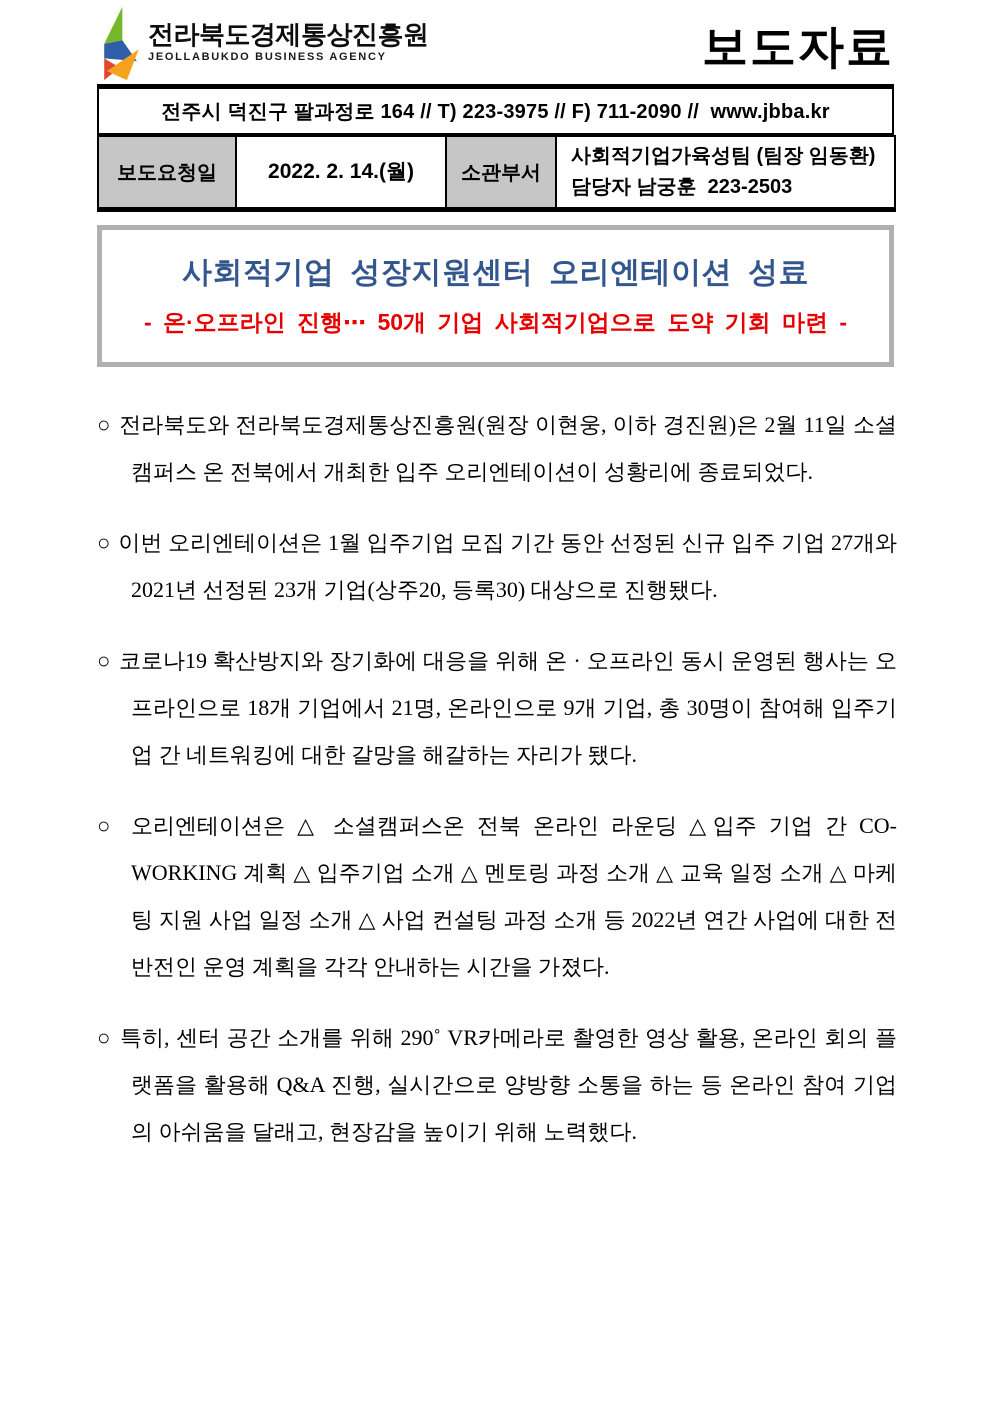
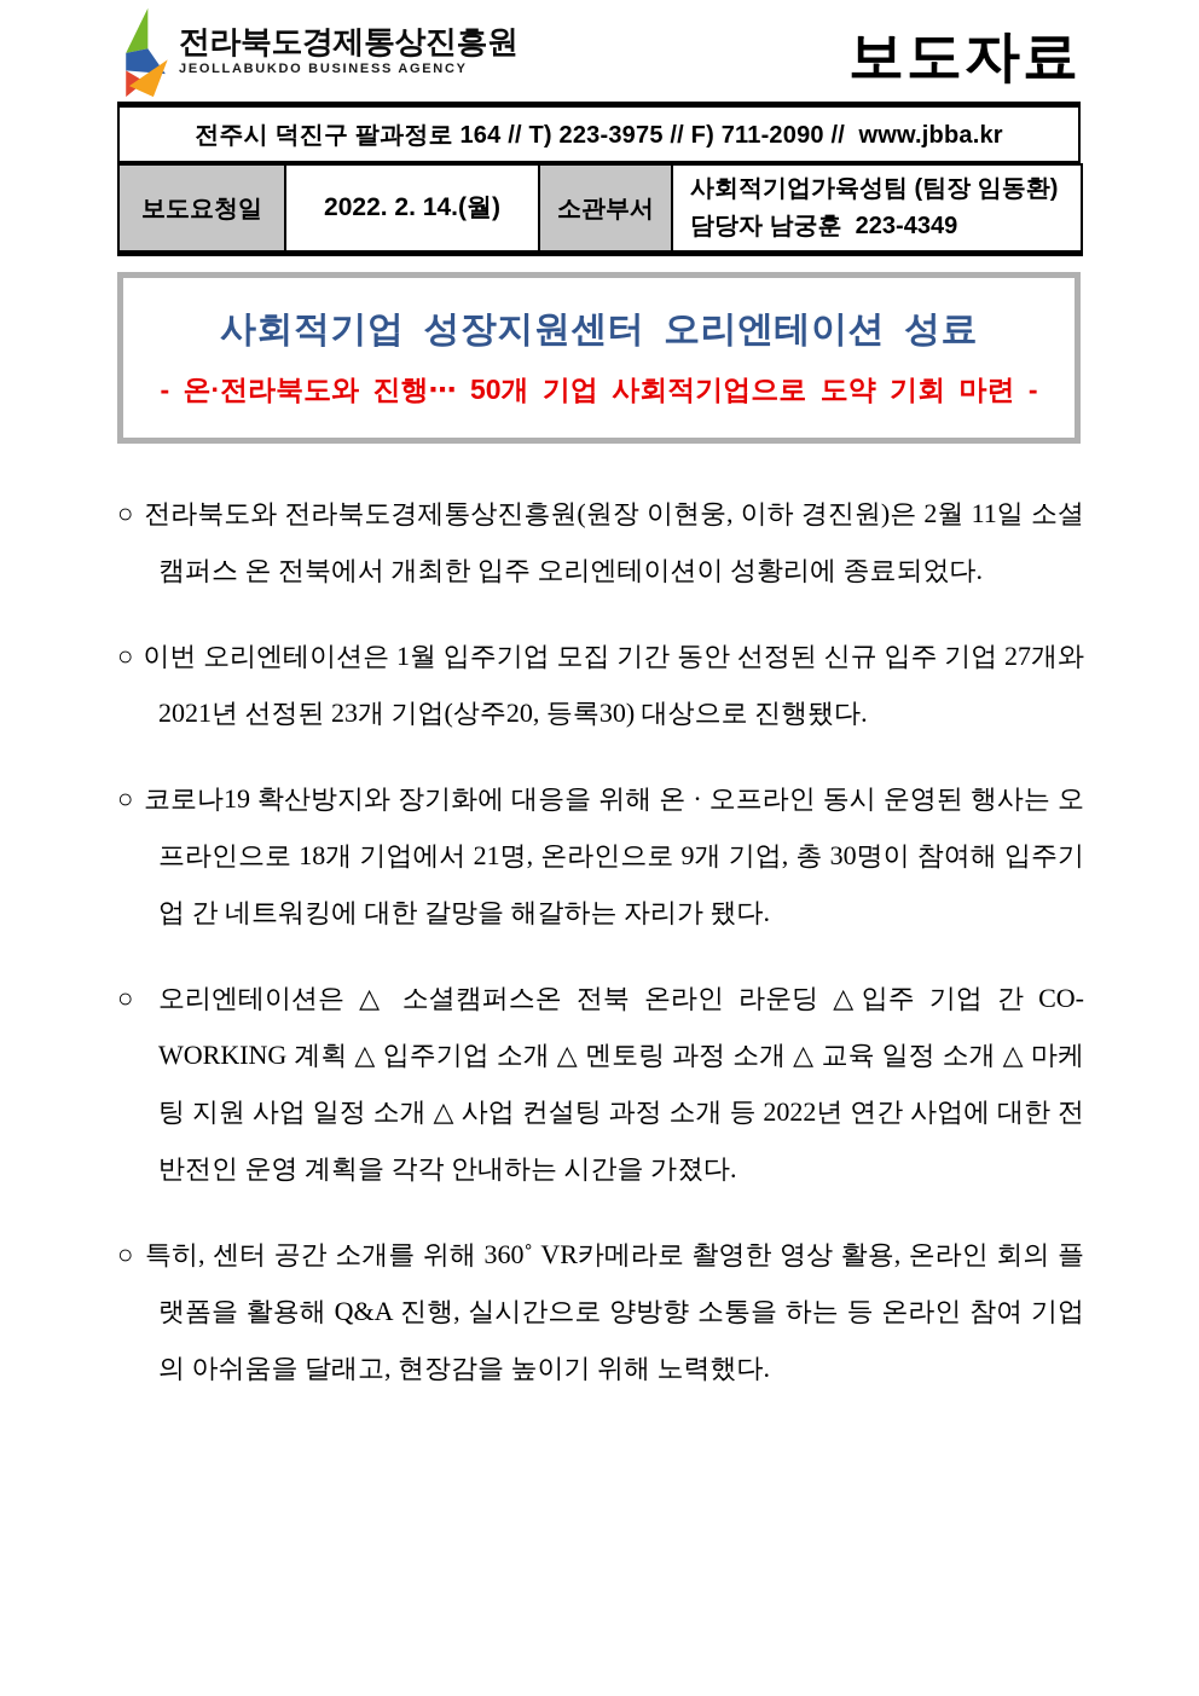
  전라북도경제통상진흥원
  JEOLLABUKDO BUSINESS AGENCY
  보도자료
  전주시 덕진구 팔과정로 164 // T) 223-3975 // F) 711-2090 // www.jbba.kr
- 보도요청일	2022. 2. 14.(월)	소관부서	사회적기업가육성팀 (팀장 임동환) 담당자 남궁훈 223-2503
+ 보도요청일	2022. 2. 14.(월)	소관부서	사회적기업가육성팀 (팀장 임동환) 담당자 남궁훈 223-4349
  사회적기업 성장지원센터 오리엔테이션 성료
- - 온·오프라인 진행⋯ 50개 기업 사회적기업으로 도약 기회 마련 -
+ - 온·전라북도와 진행⋯ 50개 기업 사회적기업으로 도약 기회 마련 -
  ○ 전라북도와 전라북도경제통상진흥원(원장 이현웅, 이하 경진원)은 2월 11일 소셜캠퍼스 온 전북에서 개최한 입주 오리엔테이션이 성황리에 종료되었다.
  ○ 이번 오리엔테이션은 1월 입주기업 모집 기간 동안 선정된 신규 입주 기업 27개와 2021년 선정된 23개 기업(상주20, 등록30) 대상으로 진행됐다.
  ○ 코로나19 확산방지와 장기화에 대응을 위해 온 · 오프라인 동시 운영된 행사는 오프라인으로 18개 기업에서 21명, 온라인으로 9개 기업, 총 30명이 참여해 입주기업 간 네트워킹에 대한 갈망을 해갈하는 자리가 됐다.
  ○ 오리엔테이션은 △ 소셜캠퍼스온 전북 온라인 라운딩 △입주 기업 간 CO-WORKING 계획 △ 입주기업 소개 △ 멘토링 과정 소개 △ 교육 일정 소개 △ 마케팅 지원 사업 일정 소개 △ 사업 컨설팅 과정 소개 등 2022년 연간 사업에 대한 전반전인 운영 계획을 각각 안내하는 시간을 가졌다.
- ○ 특히, 센터 공간 소개를 위해 290˚ VR카메라로 촬영한 영상 활용, 온라인 회의 플랫폼을 활용해 Q&A 진행, 실시간으로 양방향 소통을 하는 등 온라인 참여 기업의 아쉬움을 달래고, 현장감을 높이기 위해 노력했다.
+ ○ 특히, 센터 공간 소개를 위해 360˚ VR카메라로 촬영한 영상 활용, 온라인 회의 플랫폼을 활용해 Q&A 진행, 실시간으로 양방향 소통을 하는 등 온라인 참여 기업의 아쉬움을 달래고, 현장감을 높이기 위해 노력했다.
